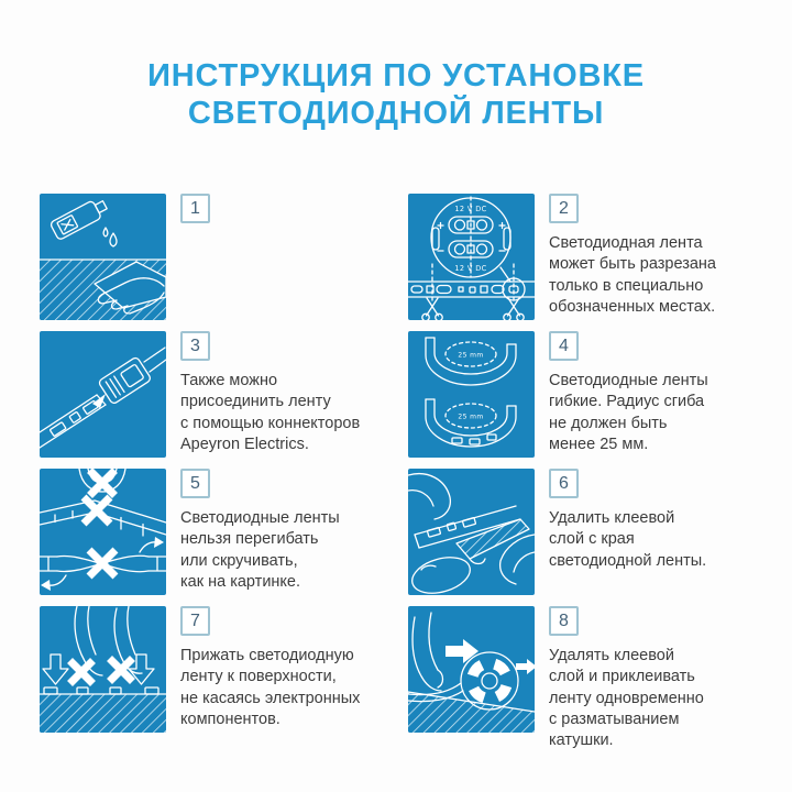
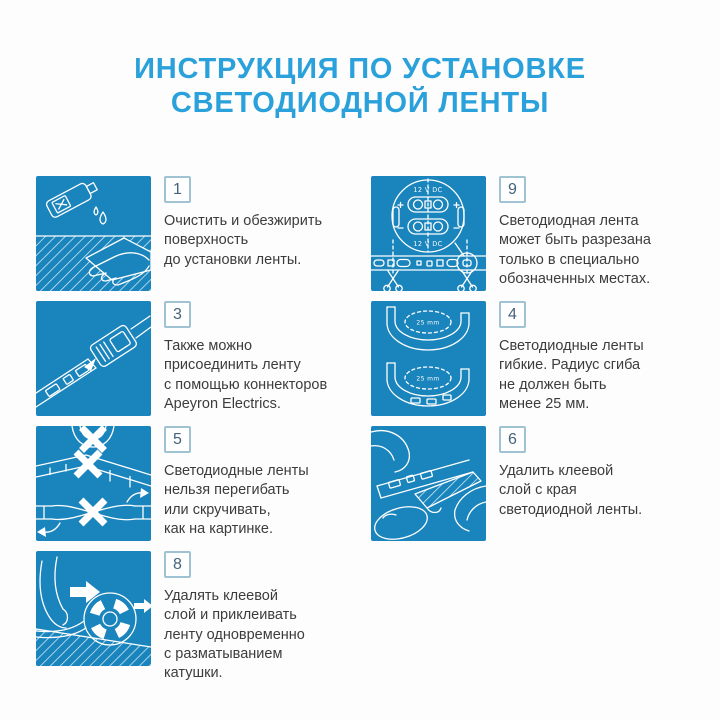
  ИНСТРУКЦИЯ ПО УСТАНОВКЕ
  СВЕТОДИОДНОЙ ЛЕНТЫ
  1
+ Очистить и обезжирить
+ поверхность
+ до установки ленты.
  12 V DC
  12 V DC
- 2
+ 9
  Светодиодная лента
  может быть разрезана
  только в специально
  обозначенных местах.
  3
  Также можно
  присоединить ленту
  с помощью коннекторов
  Apeyron Electrics.
  4
  Светодиодные ленты
  гибкие. Радиус сгиба
  не должен быть
  менее 25 мм.
  5
  Светодиодные ленты
  нельзя перегибать
  или скручивать,
  как на картинке.
  6
  Удалить клеевой
  слой с края
  светодиодной ленты.
- 7
- Прижать светодиодную
- ленту к поверхности,
- не касаясь электронных
- компонентов.
  8
  Удалять клеевой
  слой и приклеивать
  ленту одновременно
  с разматыванием
  катушки.
